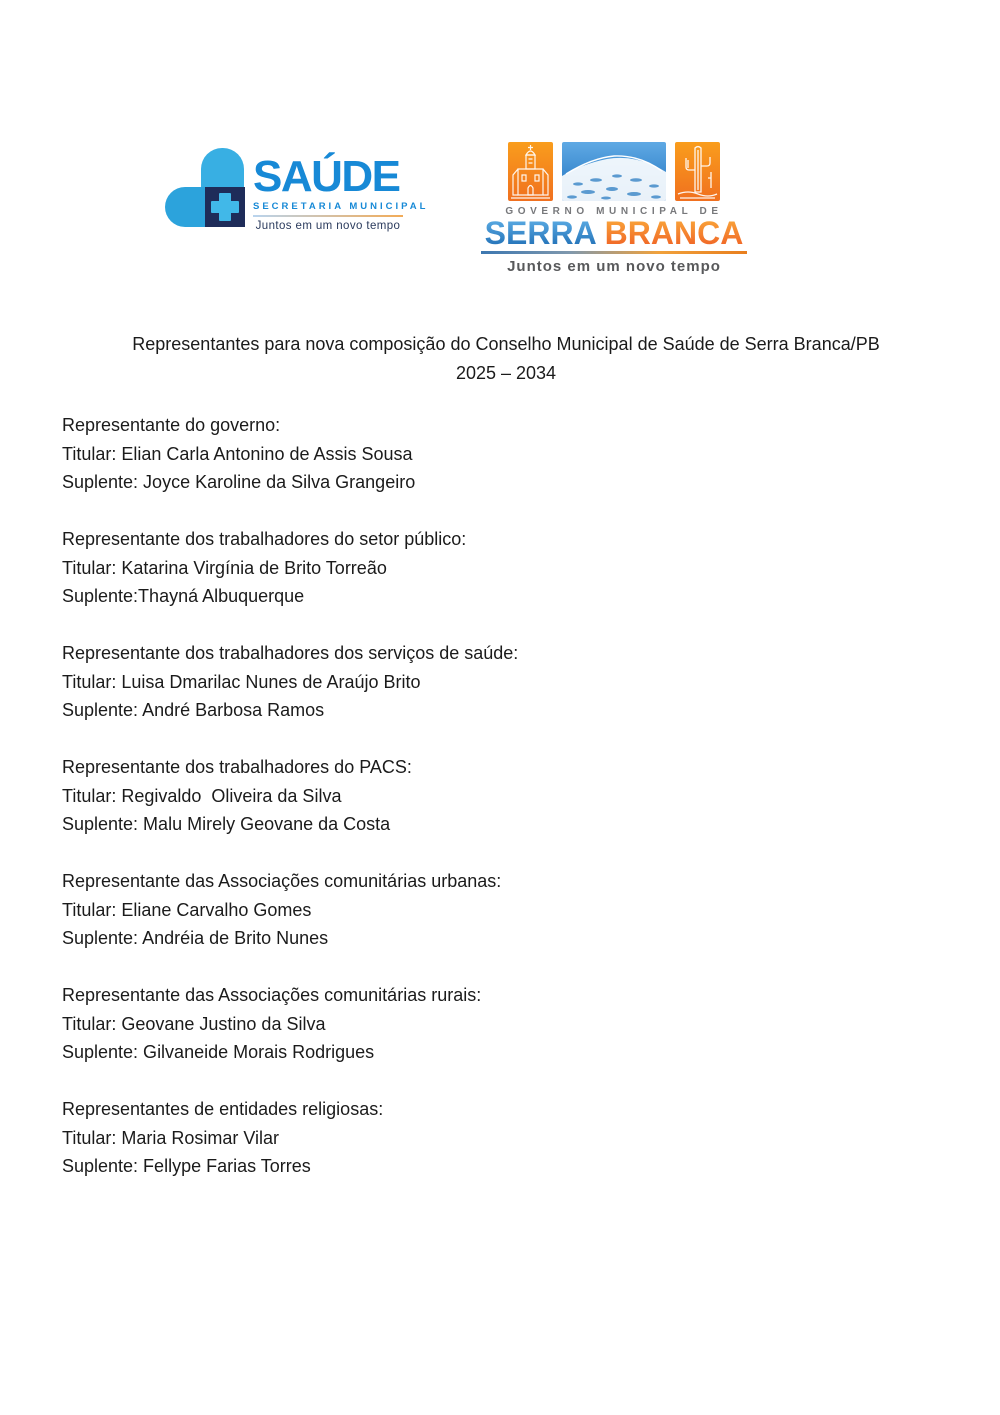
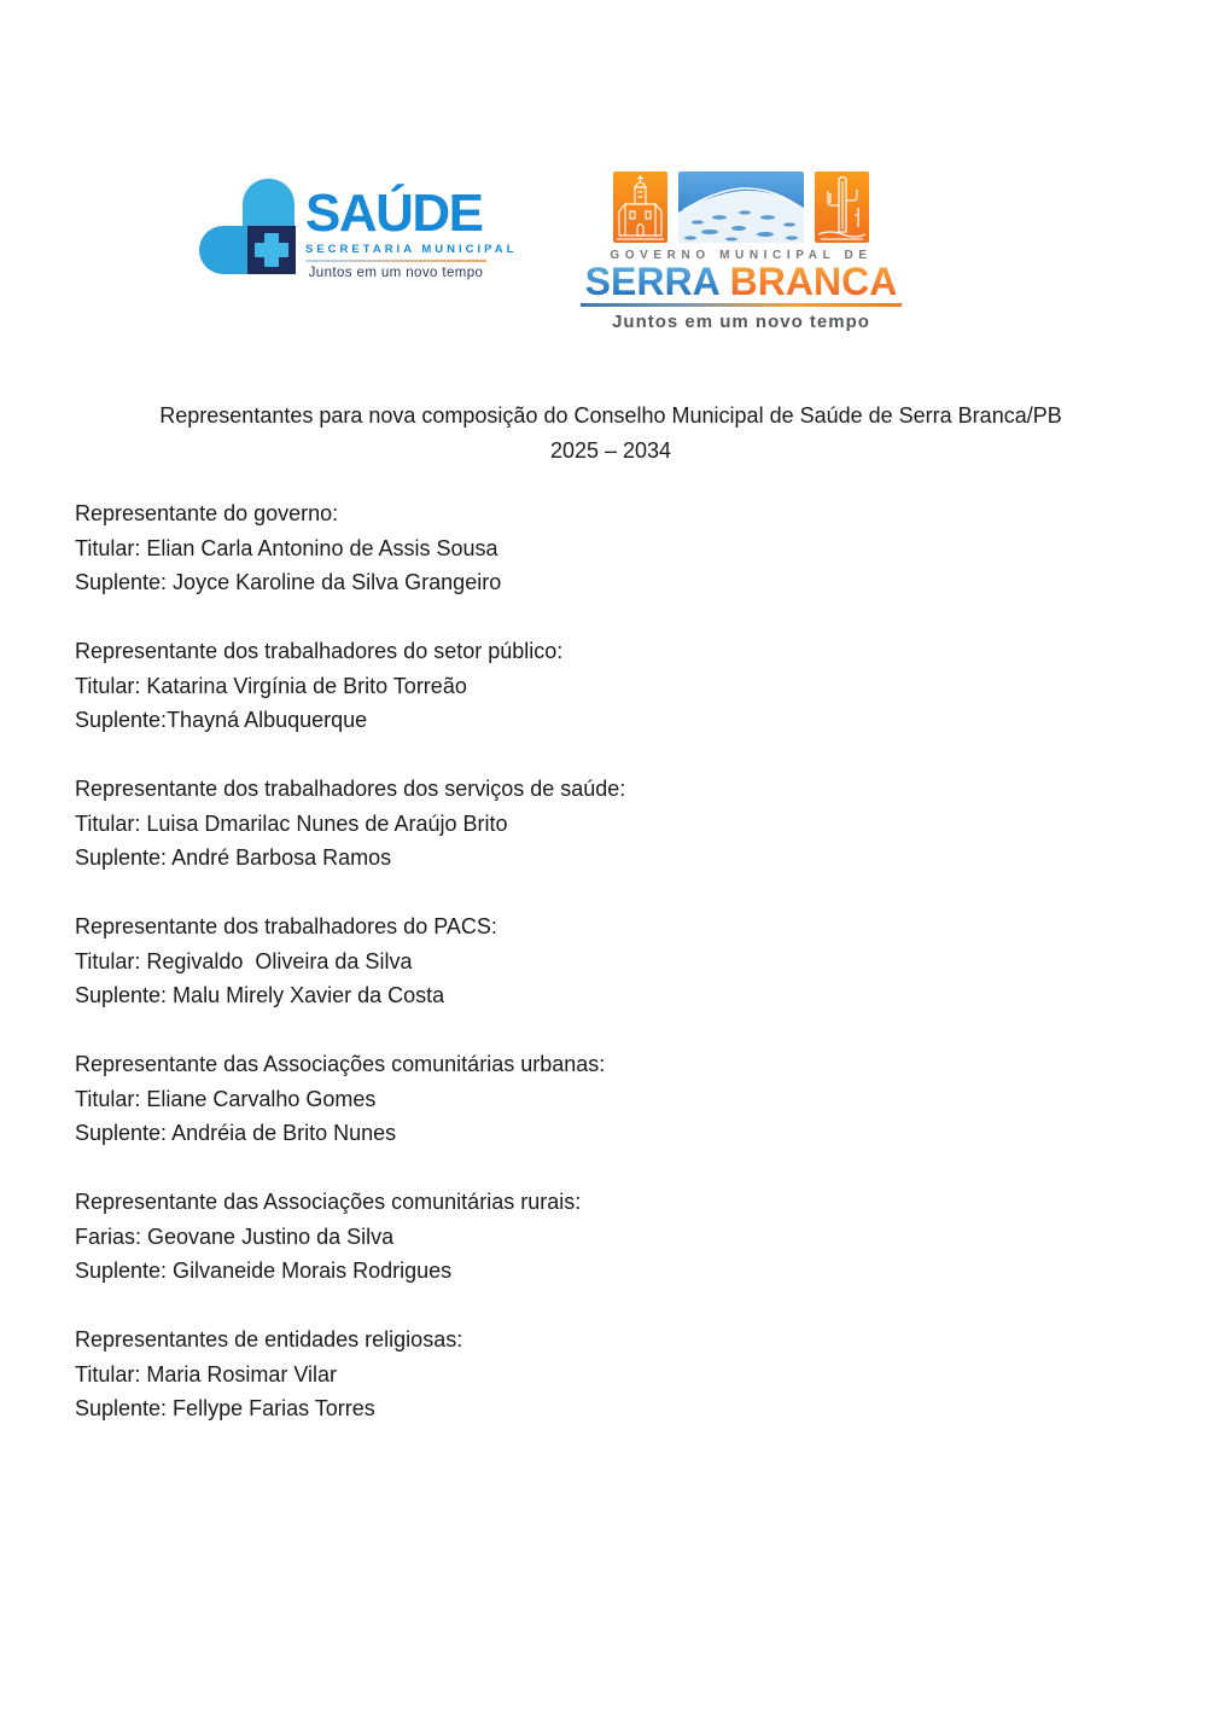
  SAÚDE
  SECRETARIA MUNICIPAL
  Juntos em um novo tempo
  GOVERNO MUNICIPAL DE
  SERRA BRANCA
  Juntos em um novo tempo
  Representantes para nova composição do Conselho Municipal de Saúde de Serra Branca/PB
  2025 – 2034
  Representante do governo:
  Titular: Elian Carla Antonino de Assis Sousa
  Suplente: Joyce Karoline da Silva Grangeiro
  Representante dos trabalhadores do setor público:
  Titular: Katarina Virgínia de Brito Torreão
  Suplente:Thayná Albuquerque
  Representante dos trabalhadores dos serviços de saúde:
  Titular: Luisa Dmarilac Nunes de Araújo Brito
  Suplente: André Barbosa Ramos
  Representante dos trabalhadores do PACS:
  Titular: Regivaldo Oliveira da Silva
- Suplente: Malu Mirely Geovane da Costa
+ Suplente: Malu Mirely Xavier da Costa
  Representante das Associações comunitárias urbanas:
  Titular: Eliane Carvalho Gomes
  Suplente: Andréia de Brito Nunes
  Representante das Associações comunitárias rurais:
- Titular: Geovane Justino da Silva
+ Farias: Geovane Justino da Silva
  Suplente: Gilvaneide Morais Rodrigues
  Representantes de entidades religiosas:
  Titular: Maria Rosimar Vilar
  Suplente: Fellype Farias Torres
